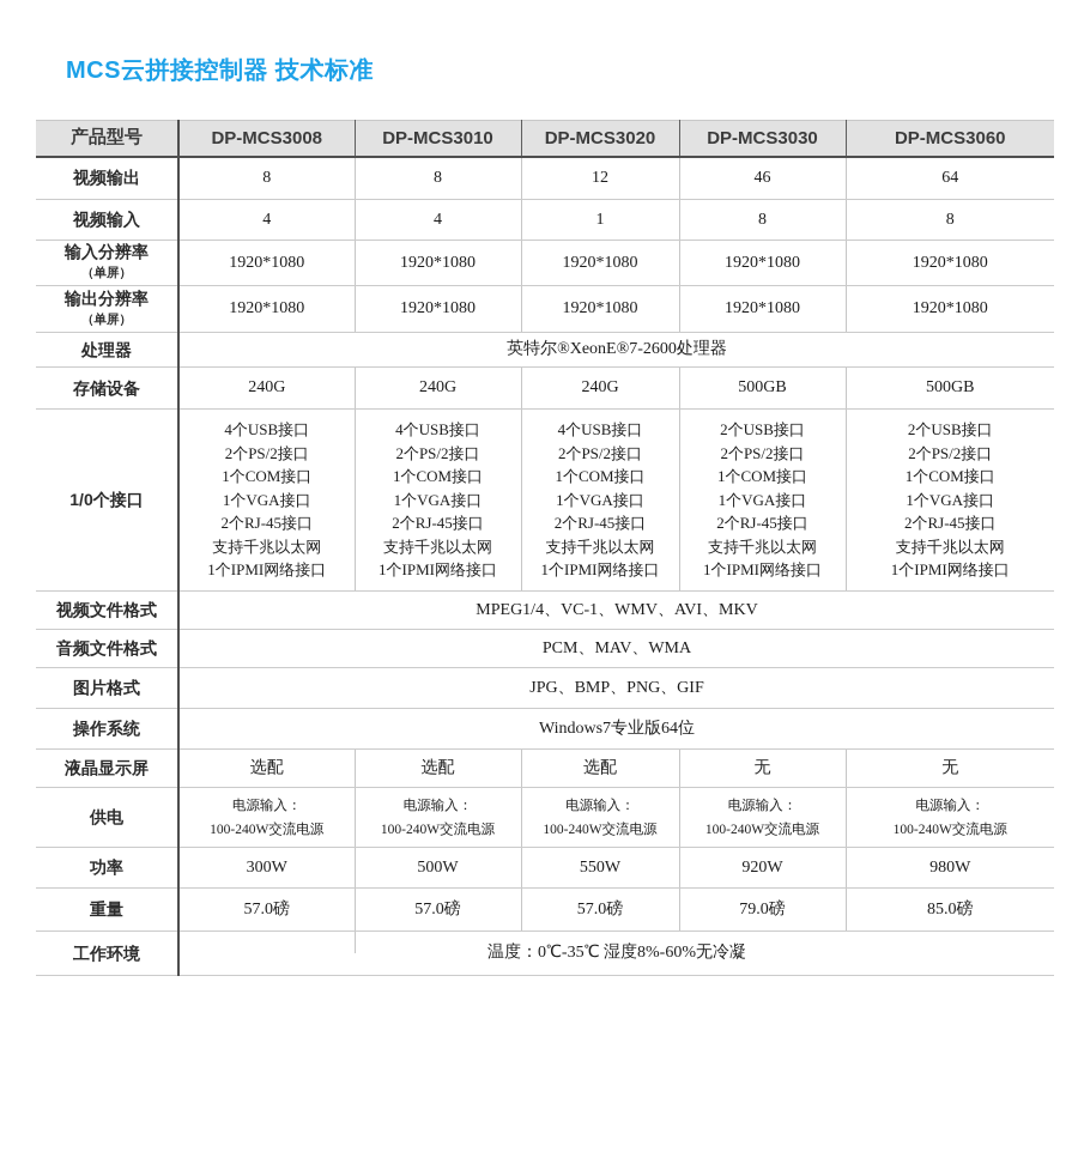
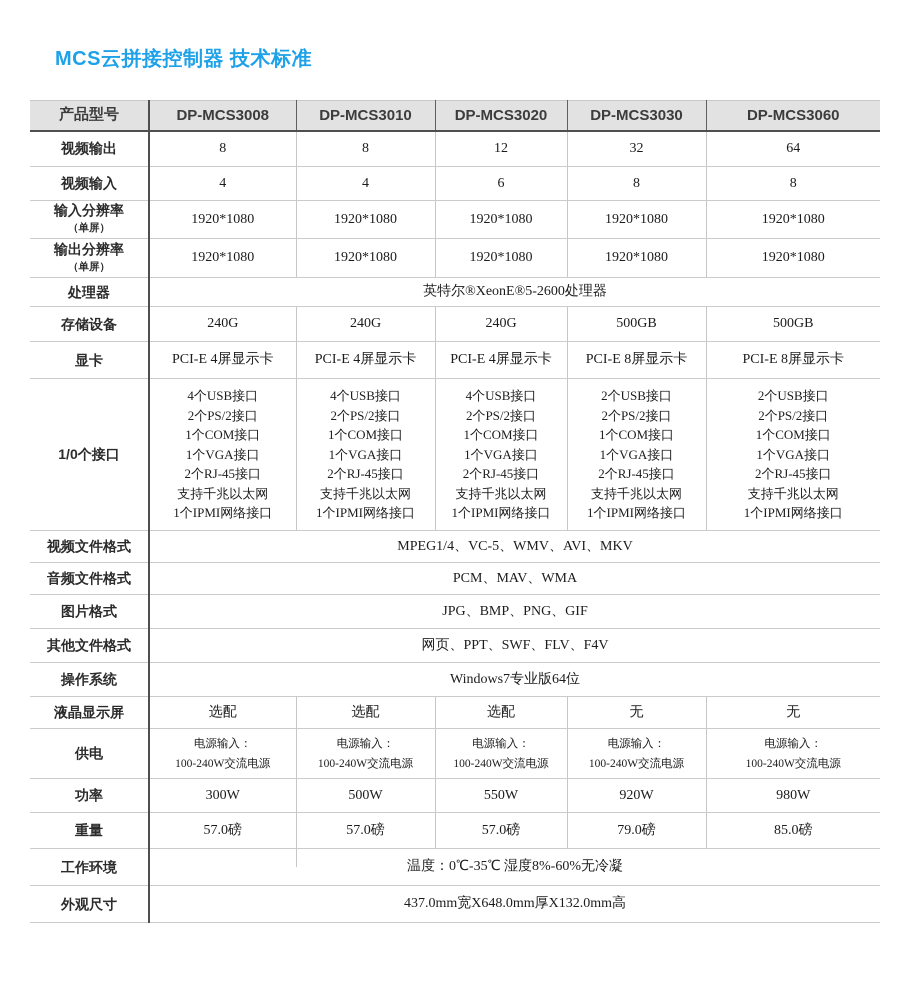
  MCS云拼接控制器 技术标准
  产品型号	DP-MCS3008	DP-MCS3010	DP-MCS3020	DP-MCS3030	DP-MCS3060
- 视频输出	8	8	12	46	64
+ 视频输出	8	8	12	32	64
- 视频输入	4	4	1	8	8
+ 视频输入	4	4	6	8	8
  输入分辨率（单屏）	1920*1080	1920*1080	1920*1080	1920*1080	1920*1080
  输出分辨率（单屏）	1920*1080	1920*1080	1920*1080	1920*1080	1920*1080
- 处理器	英特尔®XeonE®7-2600处理器
+ 处理器	英特尔®XeonE®5-2600处理器
  存储设备	240G	240G	240G	500GB	500GB
+ 显卡	PCI-E 4屏显示卡	PCI-E 4屏显示卡	PCI-E 4屏显示卡	PCI-E 8屏显示卡	PCI-E 8屏显示卡
  1/0个接口	4个USB接口2个PS/2接口1个COM接口1个VGA接口2个RJ-45接口支持千兆以太网1个IPMI网络接口	4个USB接口2个PS/2接口1个COM接口1个VGA接口2个RJ-45接口支持千兆以太网1个IPMI网络接口	4个USB接口2个PS/2接口1个COM接口1个VGA接口2个RJ-45接口支持千兆以太网1个IPMI网络接口	2个USB接口2个PS/2接口1个COM接口1个VGA接口2个RJ-45接口支持千兆以太网1个IPMI网络接口	2个USB接口2个PS/2接口1个COM接口1个VGA接口2个RJ-45接口支持千兆以太网1个IPMI网络接口
- 视频文件格式	MPEG1/4、VC-1、WMV、AVI、MKV
+ 视频文件格式	MPEG1/4、VC-5、WMV、AVI、MKV
  音频文件格式	PCM、MAV、WMA
  图片格式	JPG、BMP、PNG、GIF
+ 其他文件格式	网页、PPT、SWF、FLV、F4V
  操作系统	Windows7专业版64位
  液晶显示屏	选配	选配	选配	无	无
  供电	电源输入：100-240W交流电源	电源输入：100-240W交流电源	电源输入：100-240W交流电源	电源输入：100-240W交流电源	电源输入：100-240W交流电源
  功率	300W	500W	550W	920W	980W
  重量	57.0磅	57.0磅	57.0磅	79.0磅	85.0磅
  工作环境	温度：0℃-35℃ 湿度8%-60%无冷凝
+ 外观尺寸	437.0mm宽X648.0mm厚X132.0mm高
